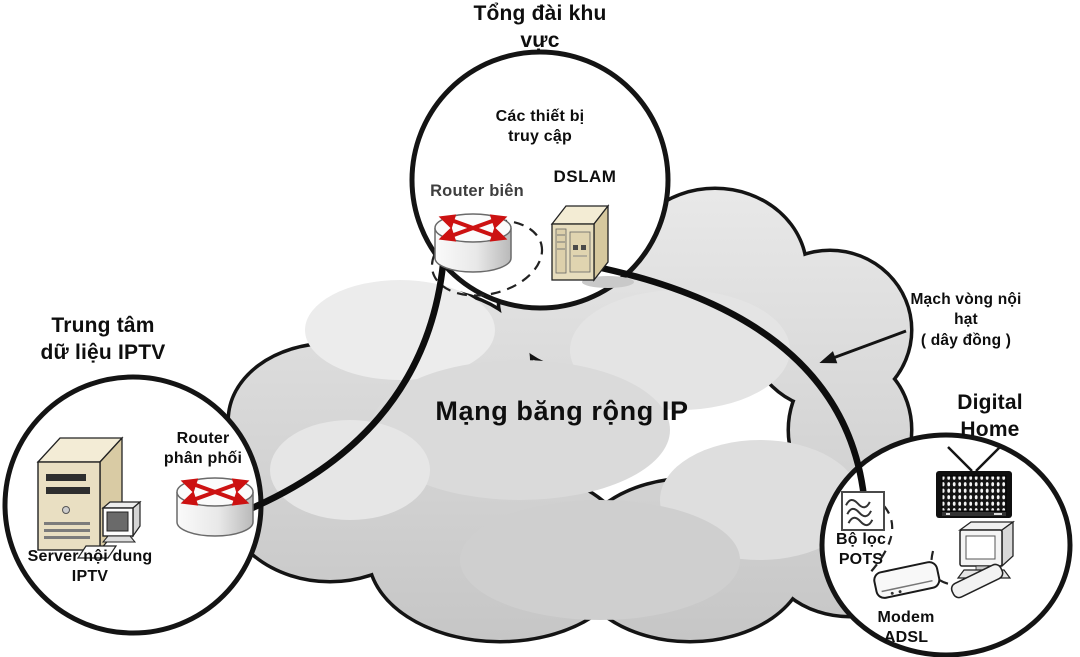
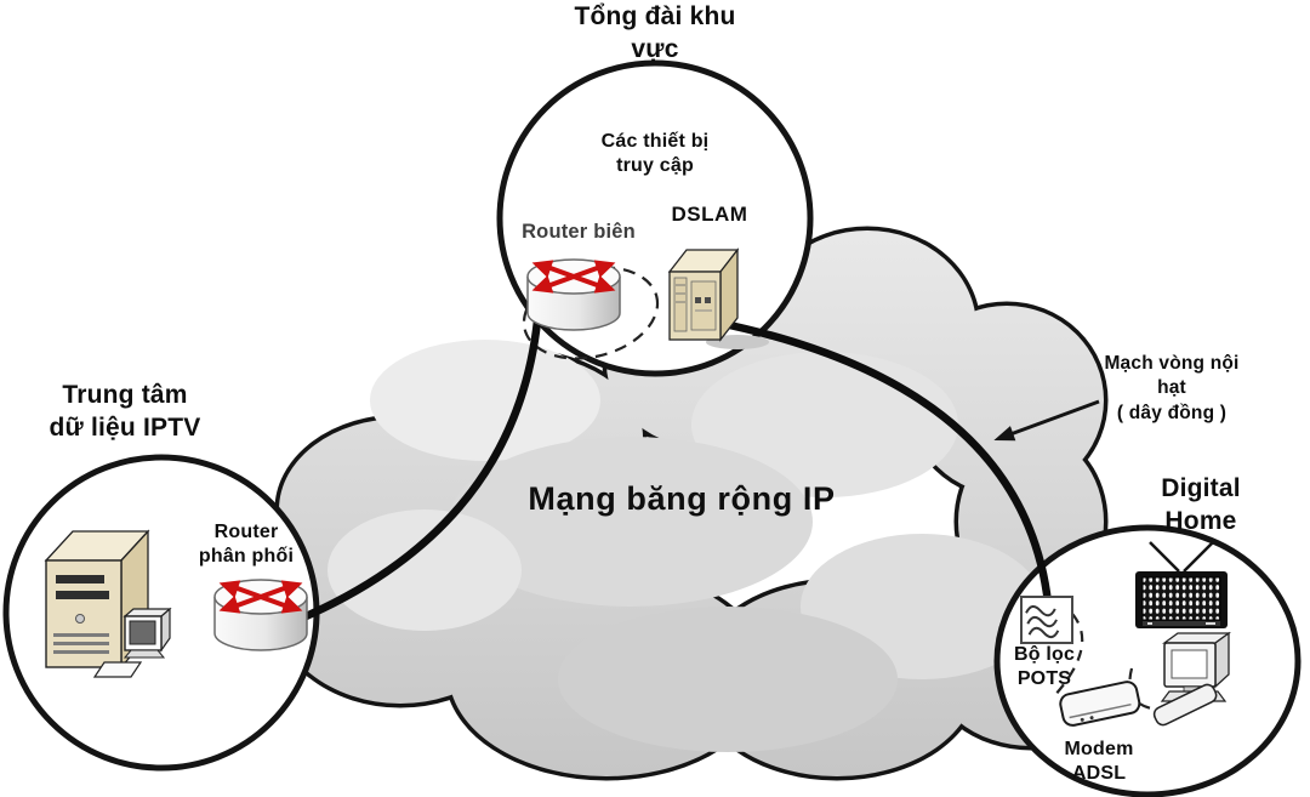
  Tổng đài khu
  vực
  Các thiết bị
  truy cập
  Router biên
  DSLAM
  Trung tâm
  dữ liệu IPTV
  Router
  phân phối
- Server nội dung
- IPTV
  Mạng băng rộng IP
  Digital Home
  Bộ lọc
  POTS
  Modem
  ADSL
  Mạch vòng nội
  hạt
  ( dây đồng )
